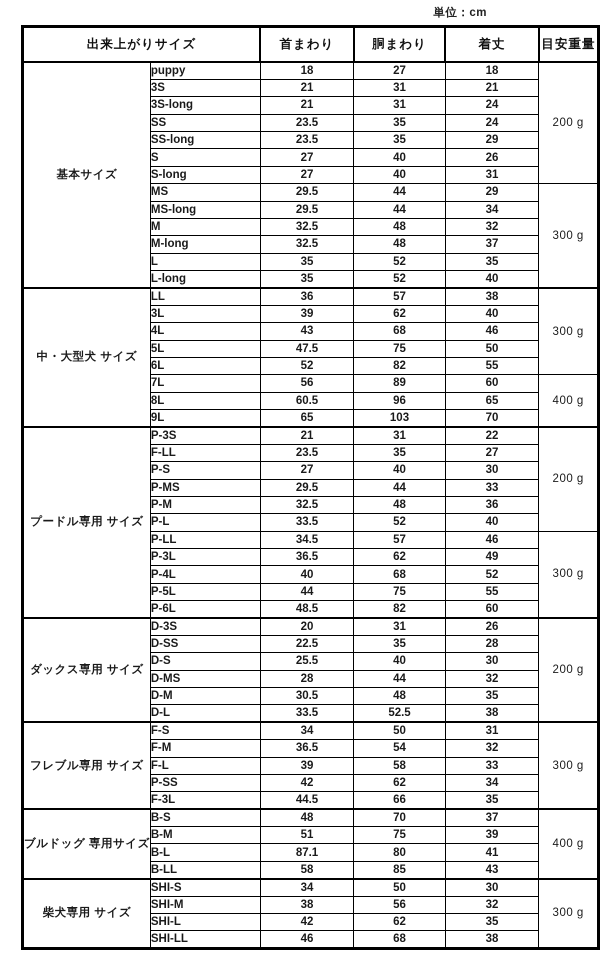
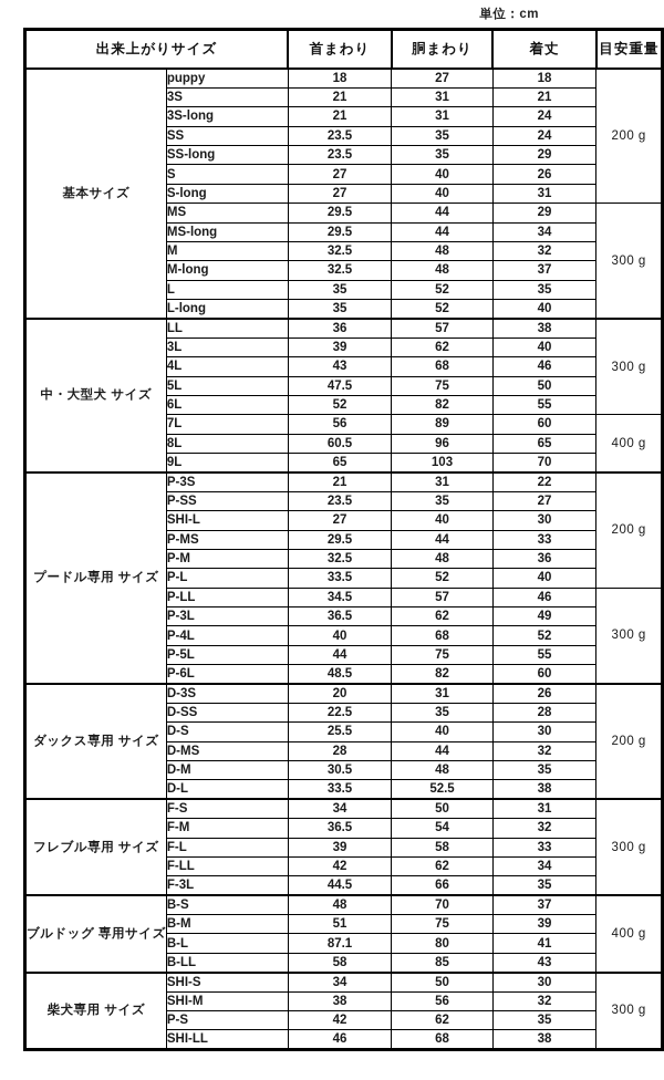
  単位：cm
  出来上がりサイズ	首まわり	胴まわり	着丈	目安重量
  基本サイズ	puppy	18	27	18	200 g
  3S	21	31	21
  3S-long	21	31	24
  SS	23.5	35	24
  SS-long	23.5	35	29
  S	27	40	26
  S-long	27	40	31
  MS	29.5	44	29	300 g
  MS-long	29.5	44	34
  M	32.5	48	32
  M-long	32.5	48	37
  L	35	52	35
  L-long	35	52	40
  中・大型犬 サイズ	LL	36	57	38	300 g
  3L	39	62	40
  4L	43	68	46
  5L	47.5	75	50
  6L	52	82	55
  7L	56	89	60	400 g
  8L	60.5	96	65
  9L	65	103	70
  プードル専用 サイズ	P-3S	21	31	22	200 g
- F-LL	23.5	35	27
+ P-SS	23.5	35	27
- P-S	27	40	30
+ SHI-L	27	40	30
  P-MS	29.5	44	33
  P-M	32.5	48	36
  P-L	33.5	52	40
  P-LL	34.5	57	46	300 g
  P-3L	36.5	62	49
  P-4L	40	68	52
  P-5L	44	75	55
  P-6L	48.5	82	60
  ダックス専用 サイズ	D-3S	20	31	26	200 g
  D-SS	22.5	35	28
  D-S	25.5	40	30
  D-MS	28	44	32
  D-M	30.5	48	35
  D-L	33.5	52.5	38
  フレブル専用 サイズ	F-S	34	50	31	300 g
  F-M	36.5	54	32
  F-L	39	58	33
- P-SS	42	62	34
+ F-LL	42	62	34
  F-3L	44.5	66	35
  ブルドッグ 専用サイズ	B-S	48	70	37	400 g
  B-M	51	75	39
  B-L	87.1	80	41
  B-LL	58	85	43
  柴犬専用 サイズ	SHI-S	34	50	30	300 g
  SHI-M	38	56	32
- SHI-L	42	62	35
+ P-S	42	62	35
  SHI-LL	46	68	38
